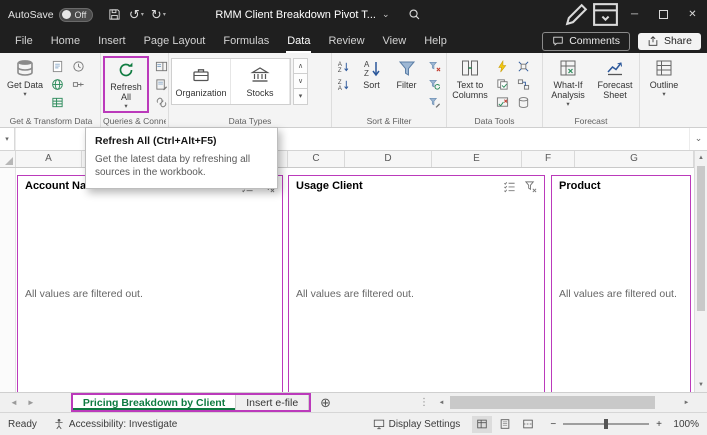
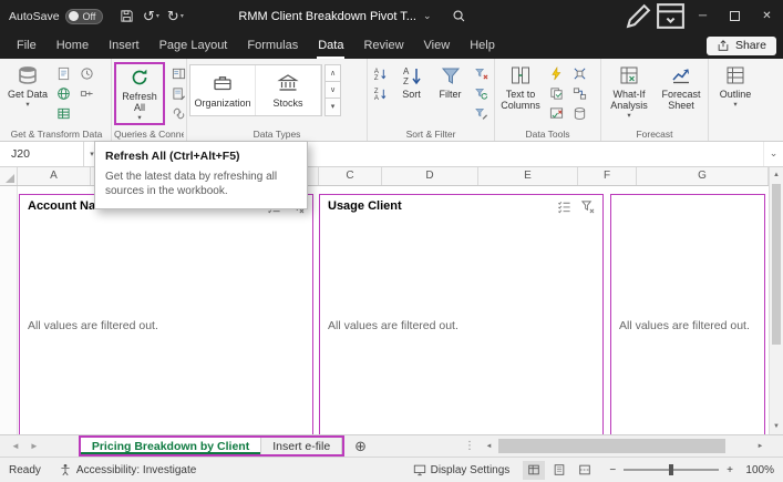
  AutoSave
  Off
  ↺
  ↻
  RMM Client Breakdown Pivot T...
  ⌄
  ─
  ✕
  File
  Home
  Insert
  Page Layout
  Formulas
  Data
  Review
  View
  Help
- Comments
  Share
  Get Data
  Get & Transform Data
  Refresh All
  Queries & Conne
  Organization
  Stocks
  Data Types
  A
  Z
  Sort
  Filter
  Sort & Filter
  Text to Columns
  Data Tools
  What-If Analysis
  Forecast Sheet
  Forecast
  Outline
+ J20
  ⌄
  A
  C
  D
  E
  F
  G
  Account Na
  All values are filtered out.
  Usage Client
  All values are filtered out.
- Product
  All values are filtered out.
  Refresh All (Ctrl+Alt+F5)
  Get the latest data by refreshing all sources in the workbook.
  ◄
  ►
  Pricing Breakdown by Client
  Insert e-file
  ⊕
  ⋮
  Ready
  Accessibility: Investigate
  Display Settings
  −
  +
  100%
